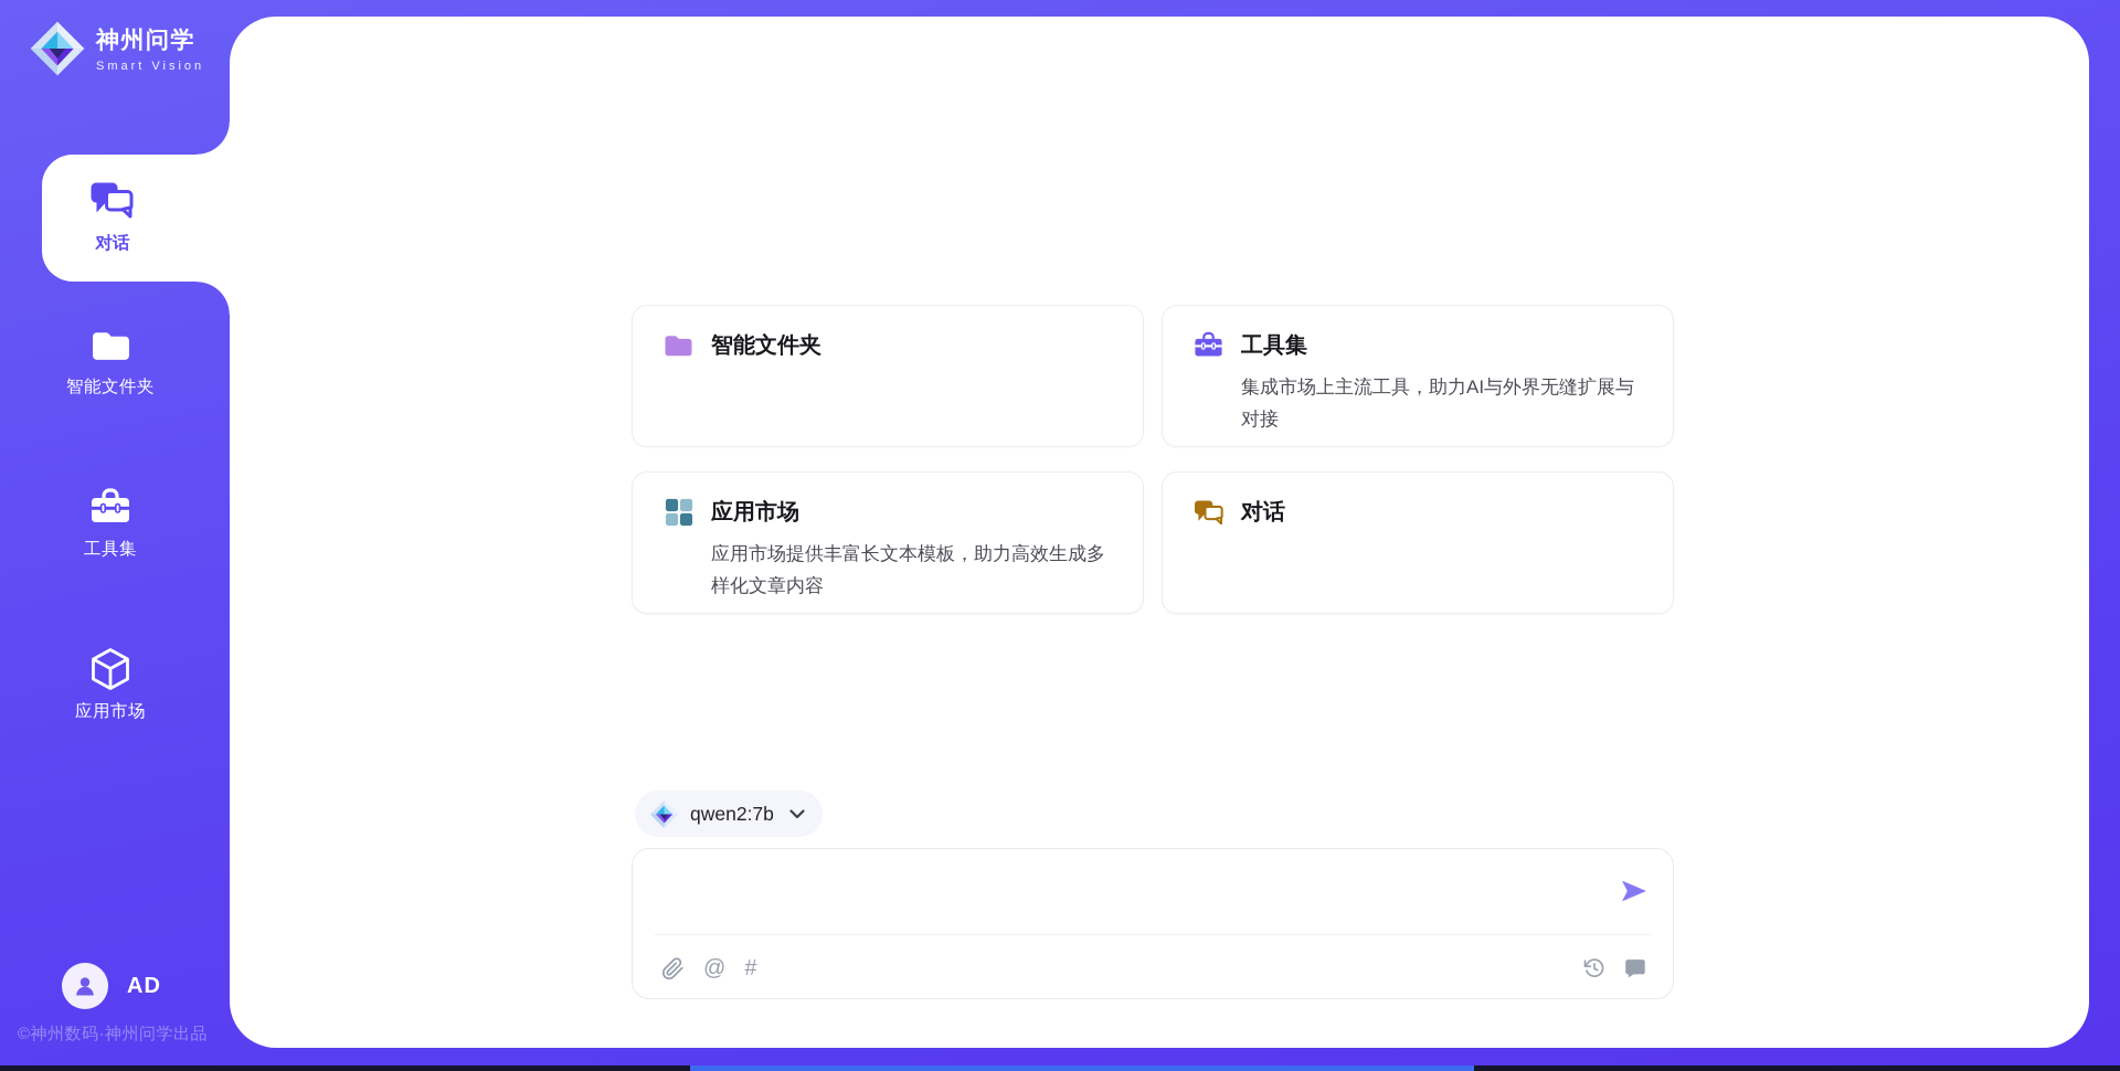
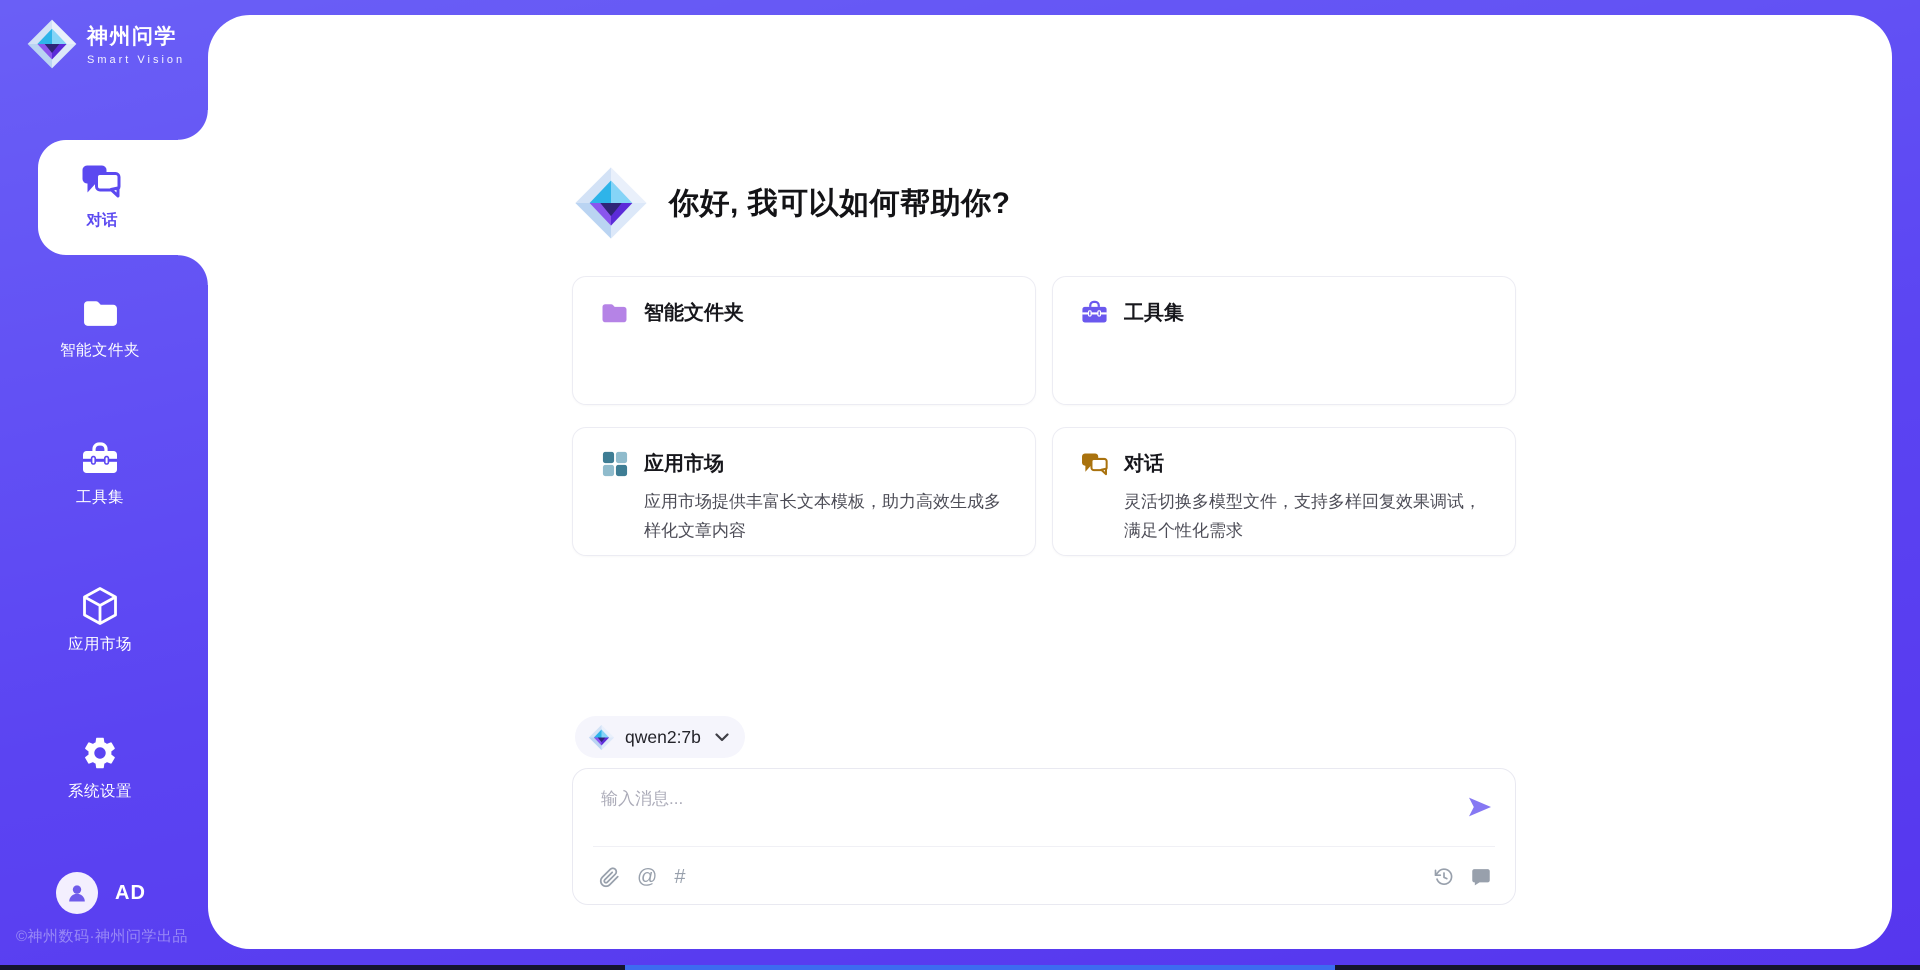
  神州问学
  Smart Vision
  对话
  智能文件夹
  工具集
  应用市场
+ 系统设置
  AD
  ©神州数码·神州问学出品
+ 你好, 我可以如何帮助你?
  智能文件夹
  工具集
- 集成市场上主流工具，助力AI与外界无缝扩展与对接
  应用市场
  应用市场提供丰富长文本模板，助力高效生成多样化文章内容
  对话
+ 灵活切换多模型文件，支持多样回复效果调试，满足个性化需求
  qwen2:7b
+ 输入消息...
  @
  #
